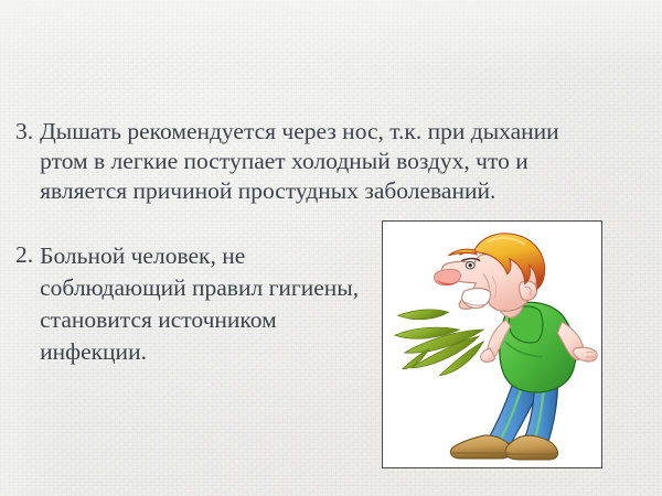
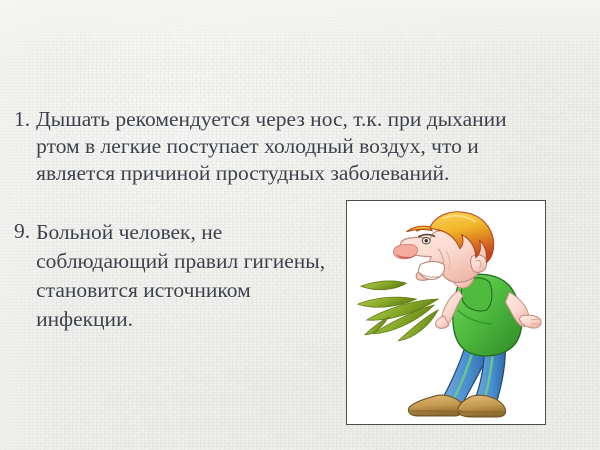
- 3.
+ 1.
  Дышать рекомендуется через нос, т.к. при дыхании ртом в легкие поступает холодный воздух, что и является причиной простудных заболеваний.
- 2.
+ 9.
  Больной человек, не соблюдающий правил гигиены, становится источником инфекции.
